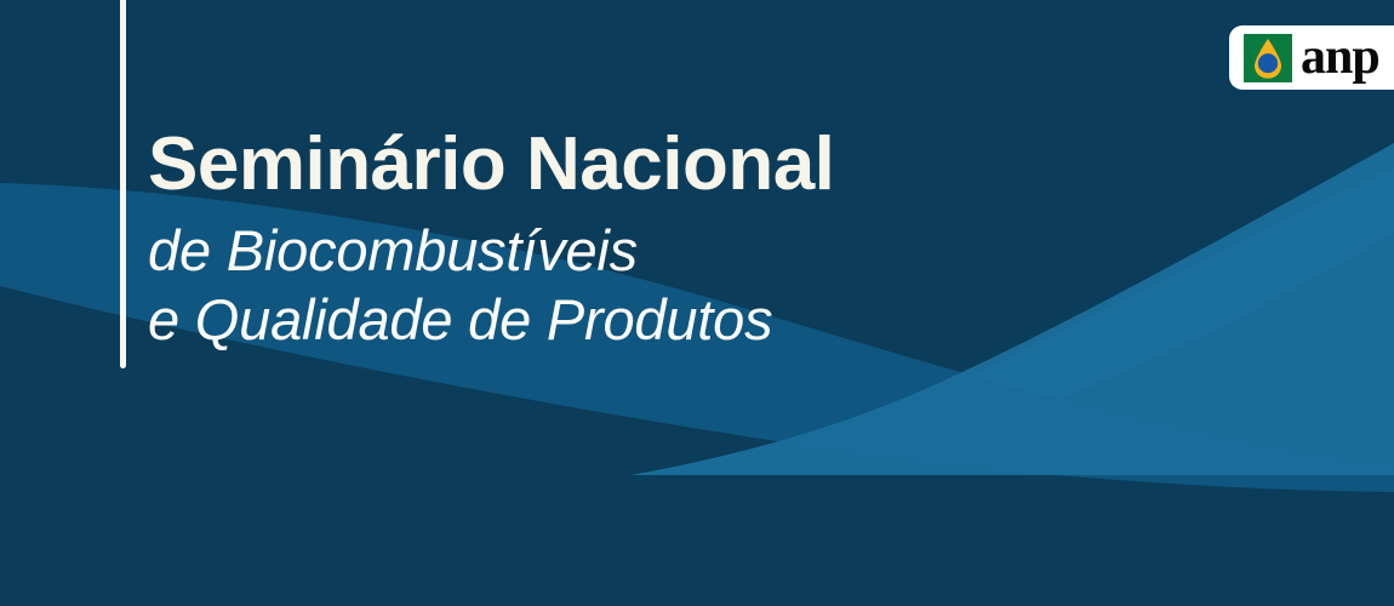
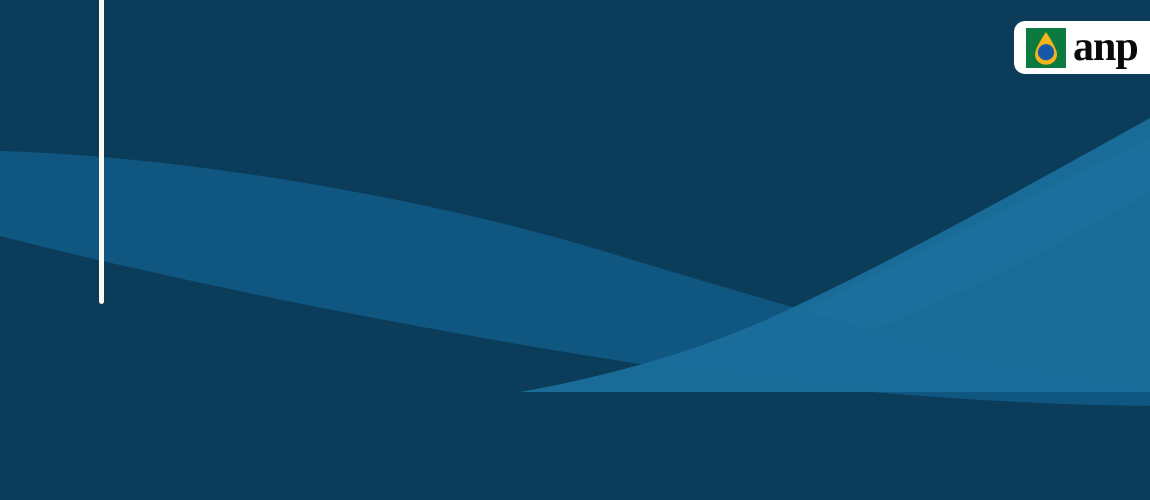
- Seminário Nacional
- de Biocombustíveis
- e Qualidade de Produtos
  anp
